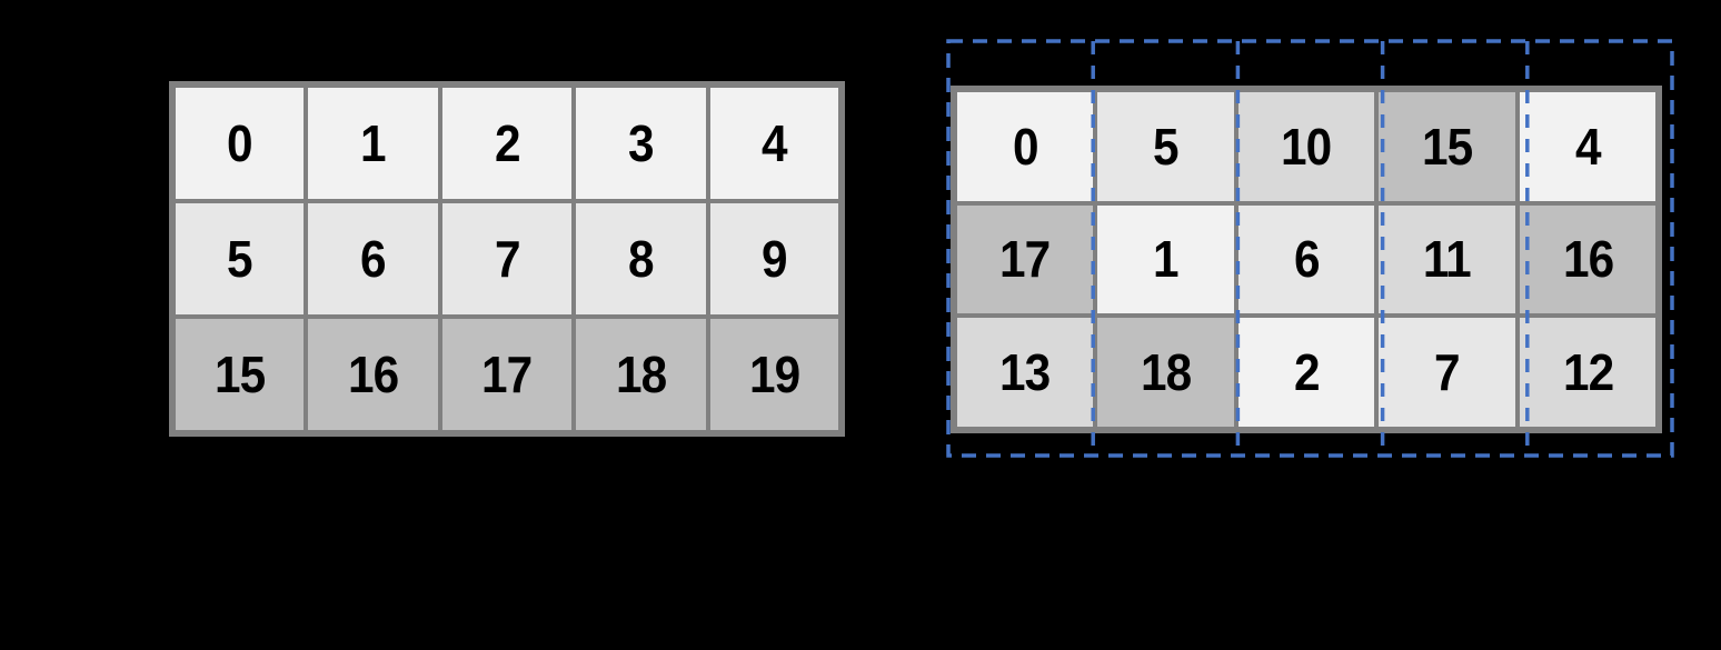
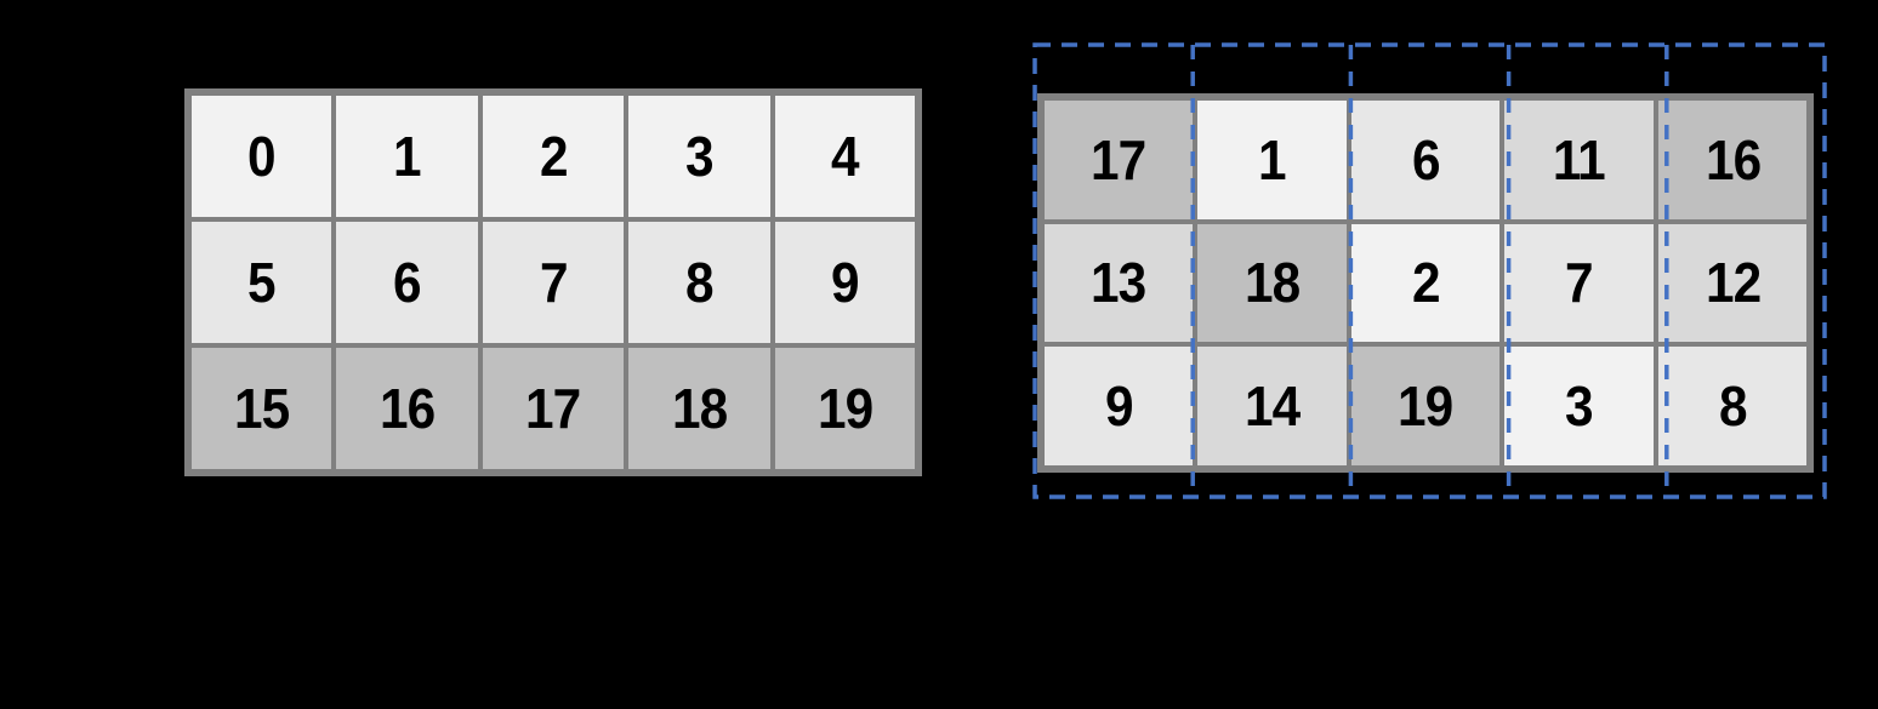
  0	1	2	3	4
  5	6	7	8	9
  15	16	17	18	19
- 0	5	10	15	4
  17	1	6	11	16
  13	18	2	7	12
+ 9	14	19	3	8
